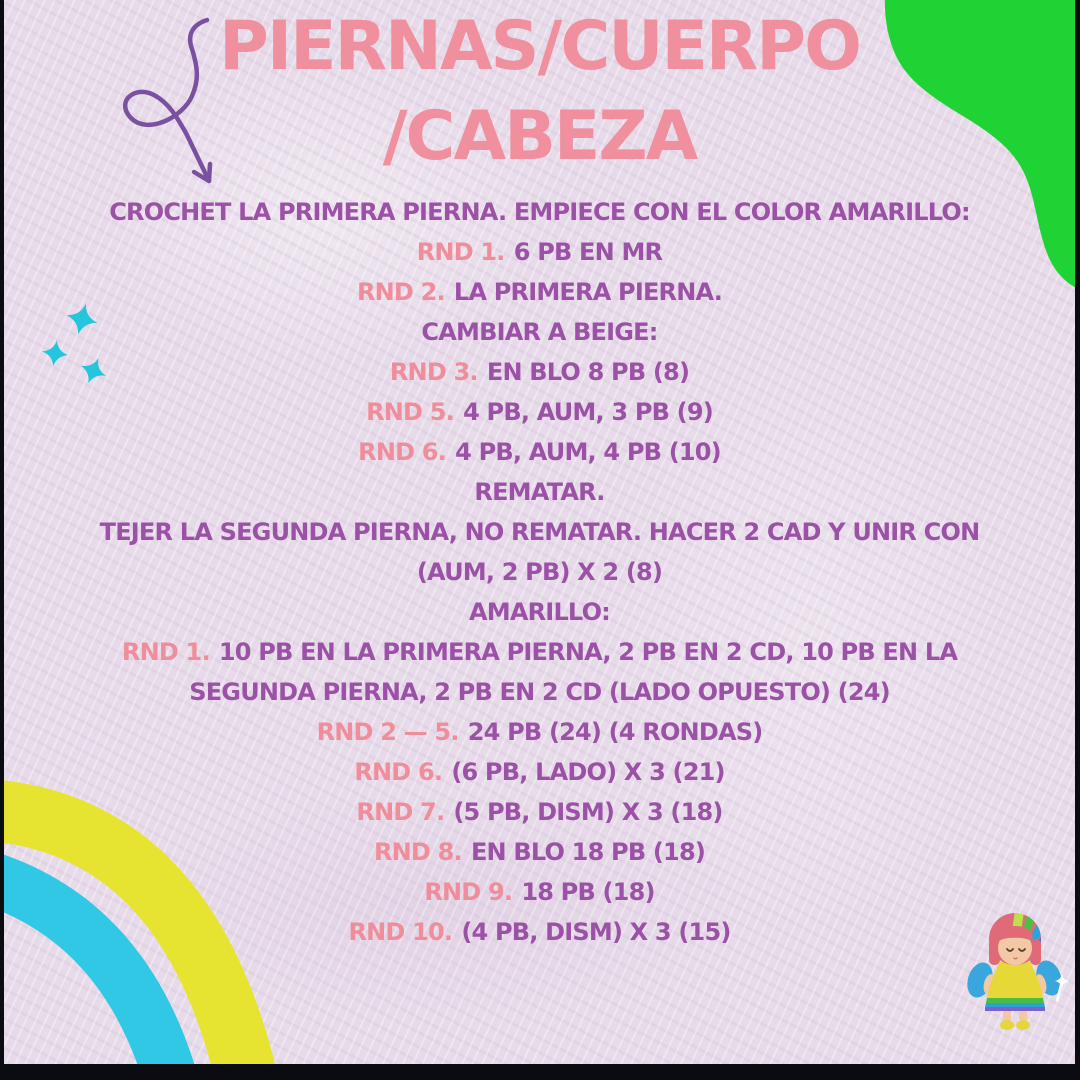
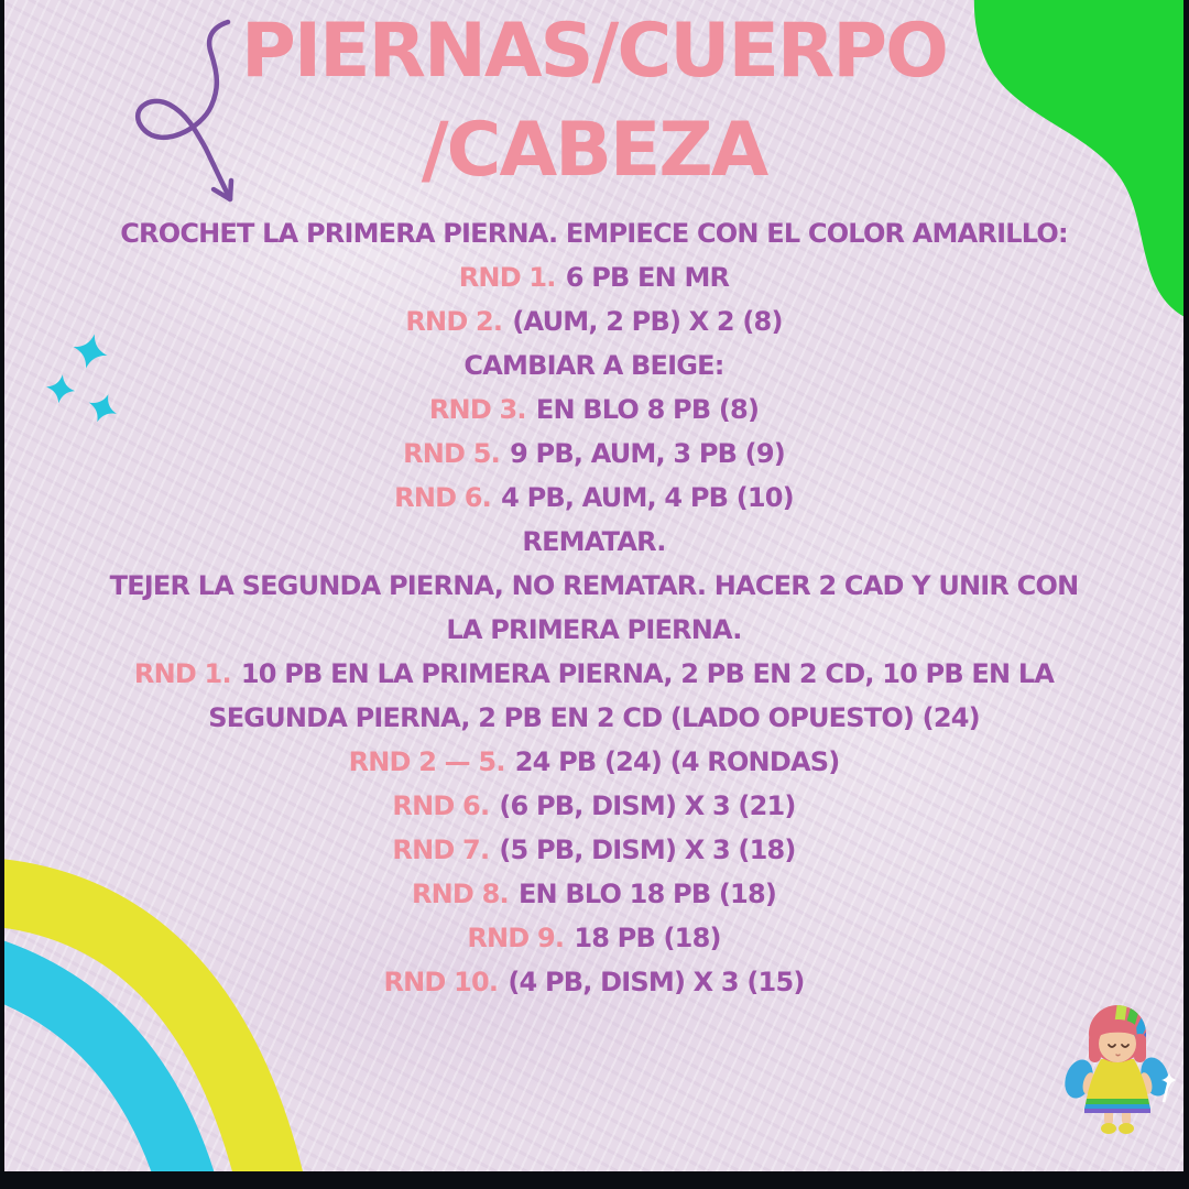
  PIERNAS/CUERPO
  /CABEZA
  CROCHET LA PRIMERA PIERNA. EMPIECE CON EL COLOR AMARILLO:
  RND 1. 6 PB EN MR
- RND 2. LA PRIMERA PIERNA.
+ RND 2. (AUM, 2 PB) X 2 (8)
  CAMBIAR A BEIGE:
  RND 3. EN BLO 8 PB (8)
- RND 5. 4 PB, AUM, 3 PB (9)
+ RND 5. 9 PB, AUM, 3 PB (9)
  RND 6. 4 PB, AUM, 4 PB (10)
  REMATAR.
  TEJER LA SEGUNDA PIERNA, NO REMATAR. HACER 2 CAD Y UNIR CON
- (AUM, 2 PB) X 2 (8)
+ LA PRIMERA PIERNA.
- AMARILLO:
  RND 1. 10 PB EN LA PRIMERA PIERNA, 2 PB EN 2 CD, 10 PB EN LA
  SEGUNDA PIERNA, 2 PB EN 2 CD (LADO OPUESTO) (24)
  RND 2 — 5. 24 PB (24) (4 RONDAS)
- RND 6. (6 PB, LADO) X 3 (21)
+ RND 6. (6 PB, DISM) X 3 (21)
  RND 7. (5 PB, DISM) X 3 (18)
  RND 8. EN BLO 18 PB (18)
  RND 9. 18 PB (18)
  RND 10. (4 PB, DISM) X 3 (15)
